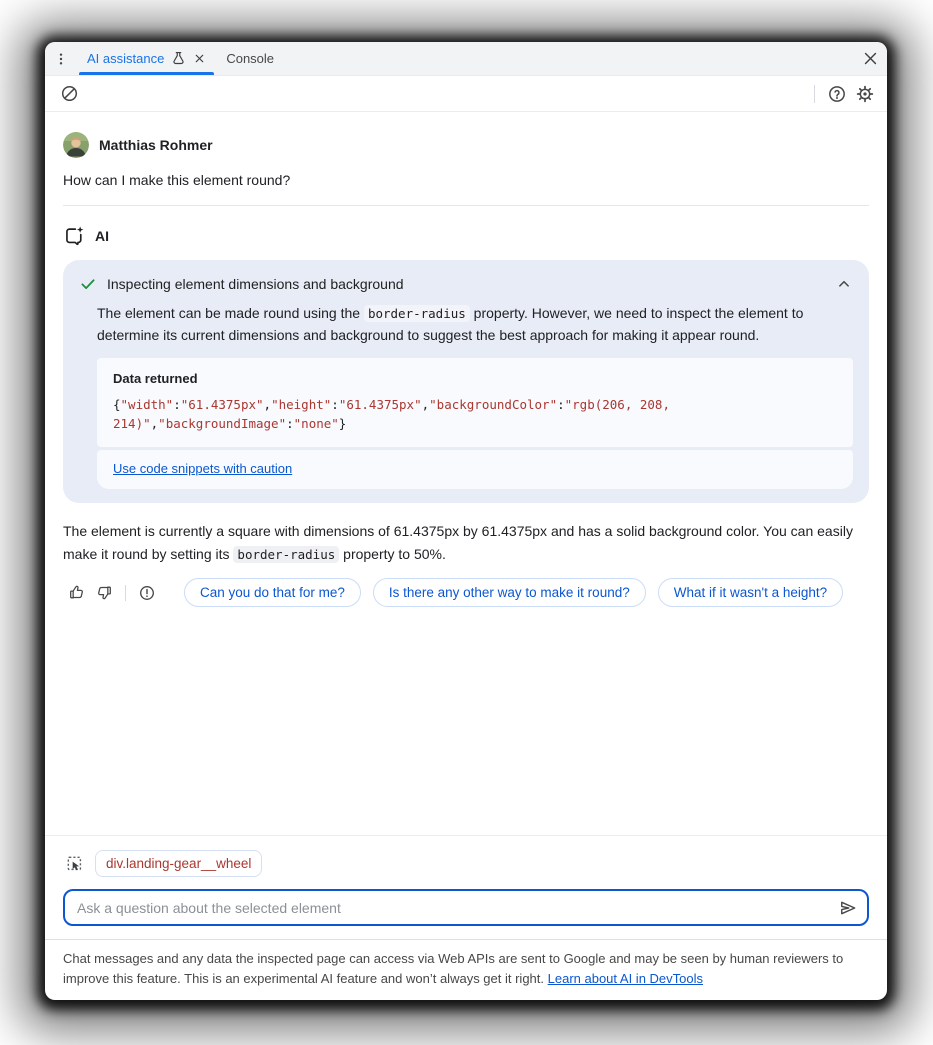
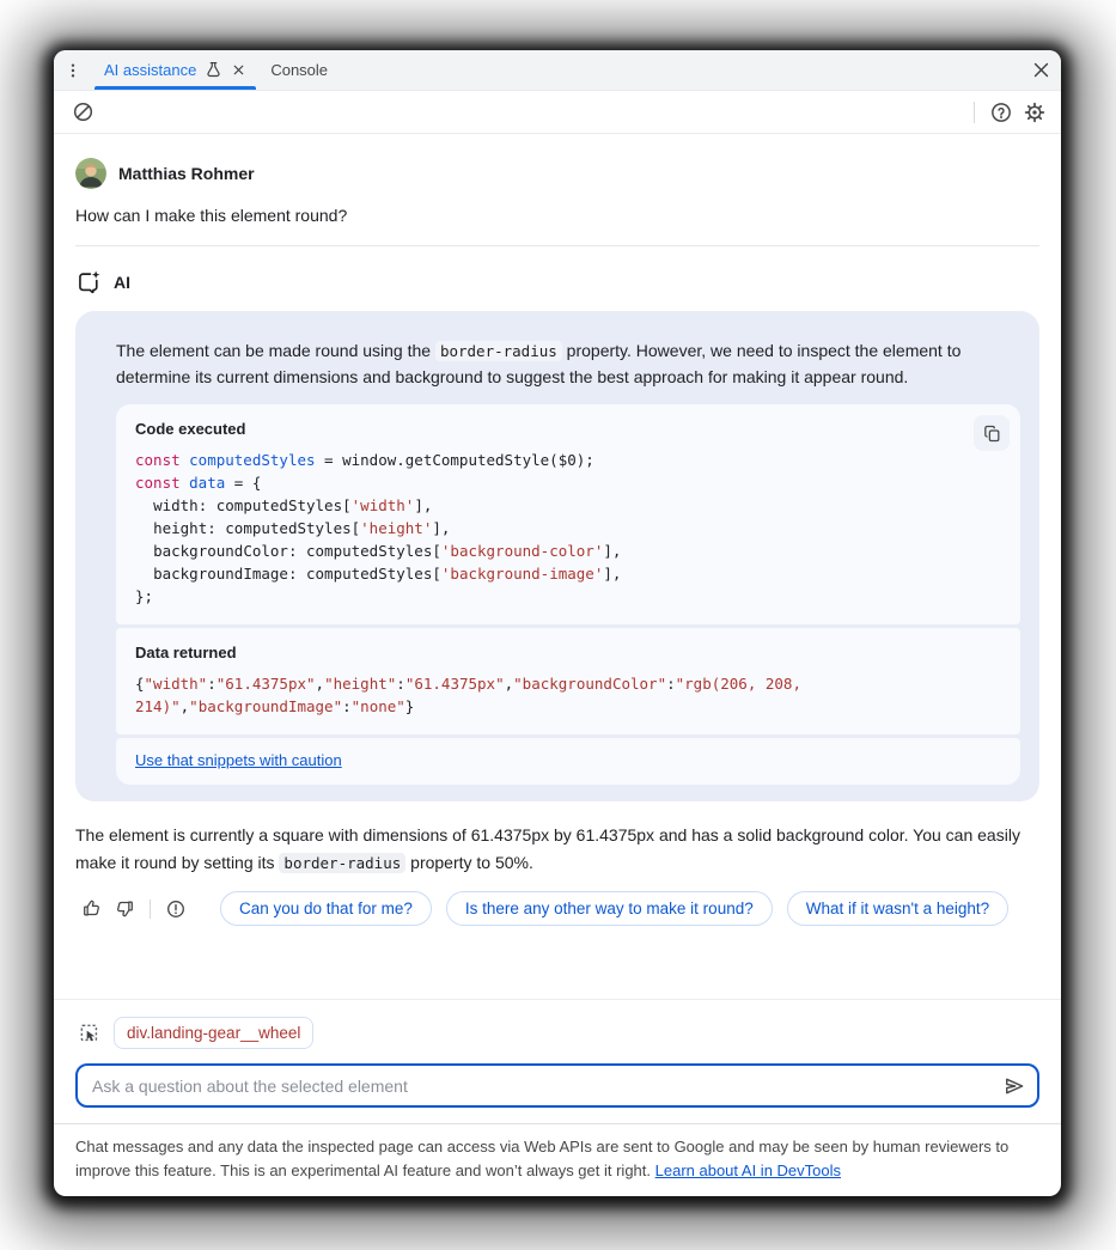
  AI assistance
  Console
  Matthias Rohmer
  How can I make this element round?
  AI
- Inspecting element dimensions and background
  The element can be made round using the border-radius property. However, we need to inspect the element to determine its current dimensions and background to suggest the best approach for making it appear round.
+ Code executed
+ const computedStyles = window.getComputedStyle($0); const data = { width: computedStyles['width'], height: computedStyles['height'], backgroundColor: computedStyles['background-color'], backgroundImage: computedStyles['background-image'], };
  Data returned
  {"width":"61.4375px","height":"61.4375px","backgroundColor":"rgb(206, 208, 214)","backgroundImage":"none"}
- Use code snippets with caution
+ Use that snippets with caution
  The element is currently a square with dimensions of 61.4375px by 61.4375px and has a solid background color. You can easily make it round by setting its border-radius property to 50%.
  Can you do that for me?
  Is there any other way to make it round?
  What if it wasn't a height?
  div.landing-gear__wheel
  Ask a question about the selected element
  Chat messages and any data the inspected page can access via Web APIs are sent to Google and may be seen by human reviewers to improve this feature. This is an experimental AI feature and won’t always get it right. Learn about AI in DevTools
